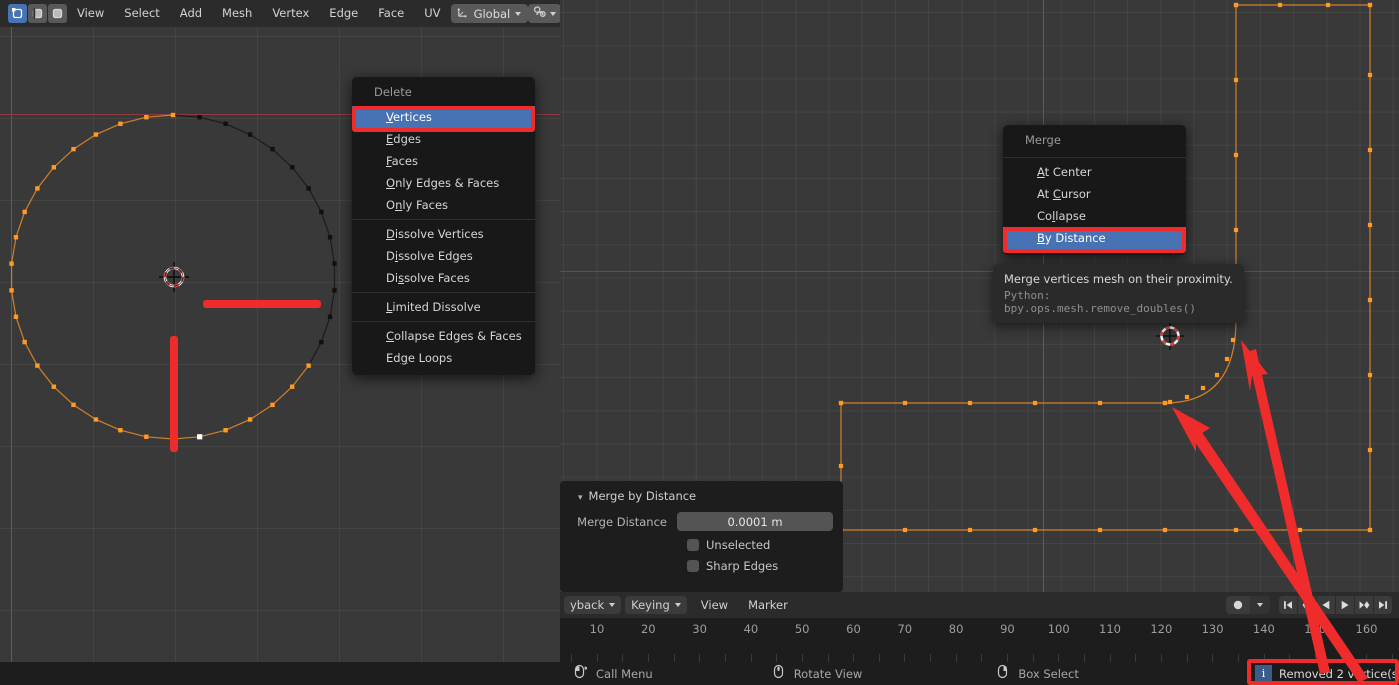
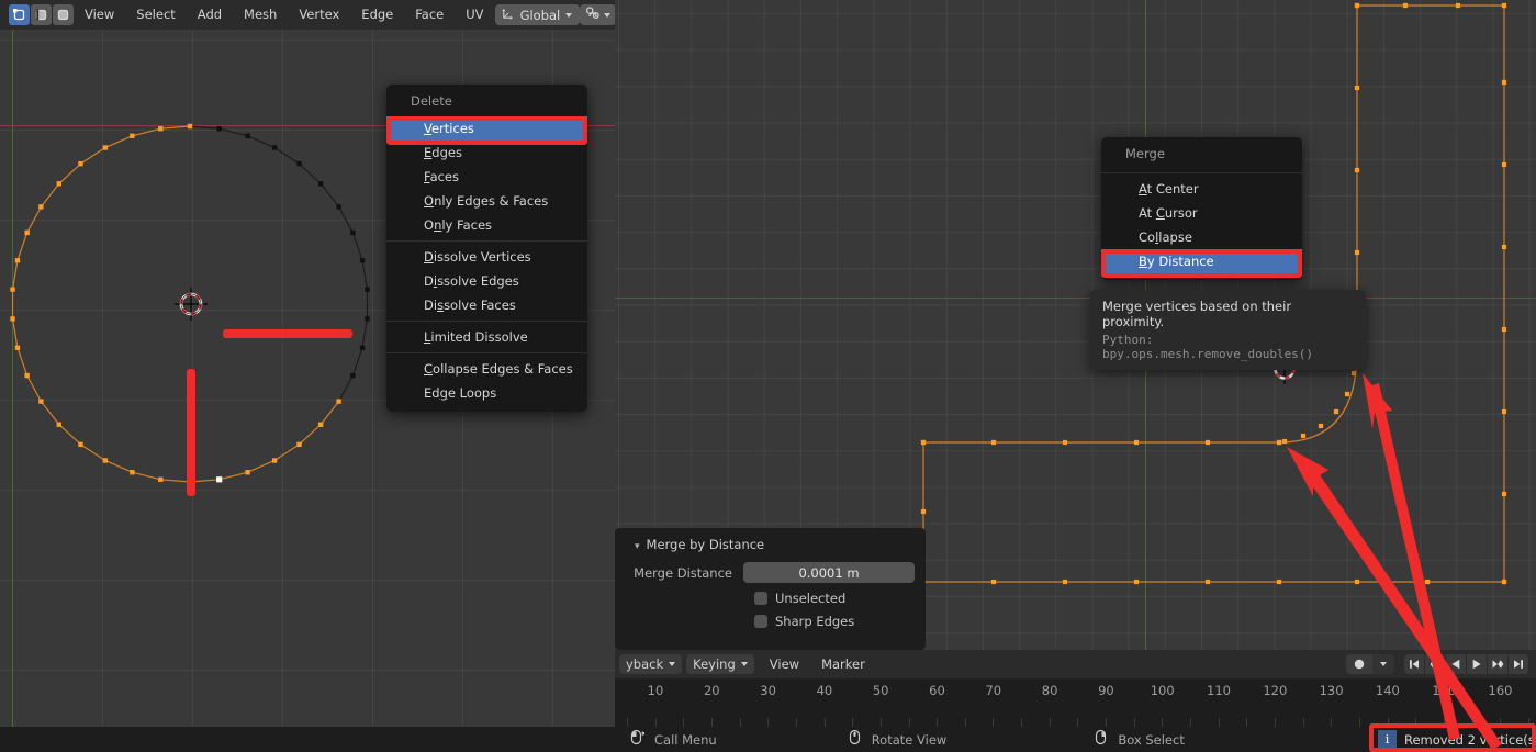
  View
  Select
  Add
  Mesh
  Vertex
  Edge
  Face
  UV
  Global
  ▾ Merge by Distance
  Merge Distance
  0.0001 m
  Unselected
  Sharp Edges
  Delete
  Vertices
  Edges
  Faces
  Only Edges & Faces
  Only Faces
  Dissolve Vertices
  Dissolve Edges
  Dissolve Faces
  Limited Dissolve
  Collapse Edges & Faces
  Edge Loops
  Merge
  At Center
  At Cursor
  Collapse
  By Distance
- Merge vertices mesh on their proximity.
+ Merge vertices based on their proximity.
  Python: bpy.ops.mesh.remove_doubles()
  yback
  Keying
  View
  Marker
  10
  20
  30
  40
  50
  60
  70
  80
  90
  100
  110
  120
  130
  140
  160
  Call Menu
  Rotate View
  Box Select
  i
  Removd 2 vtice(s
